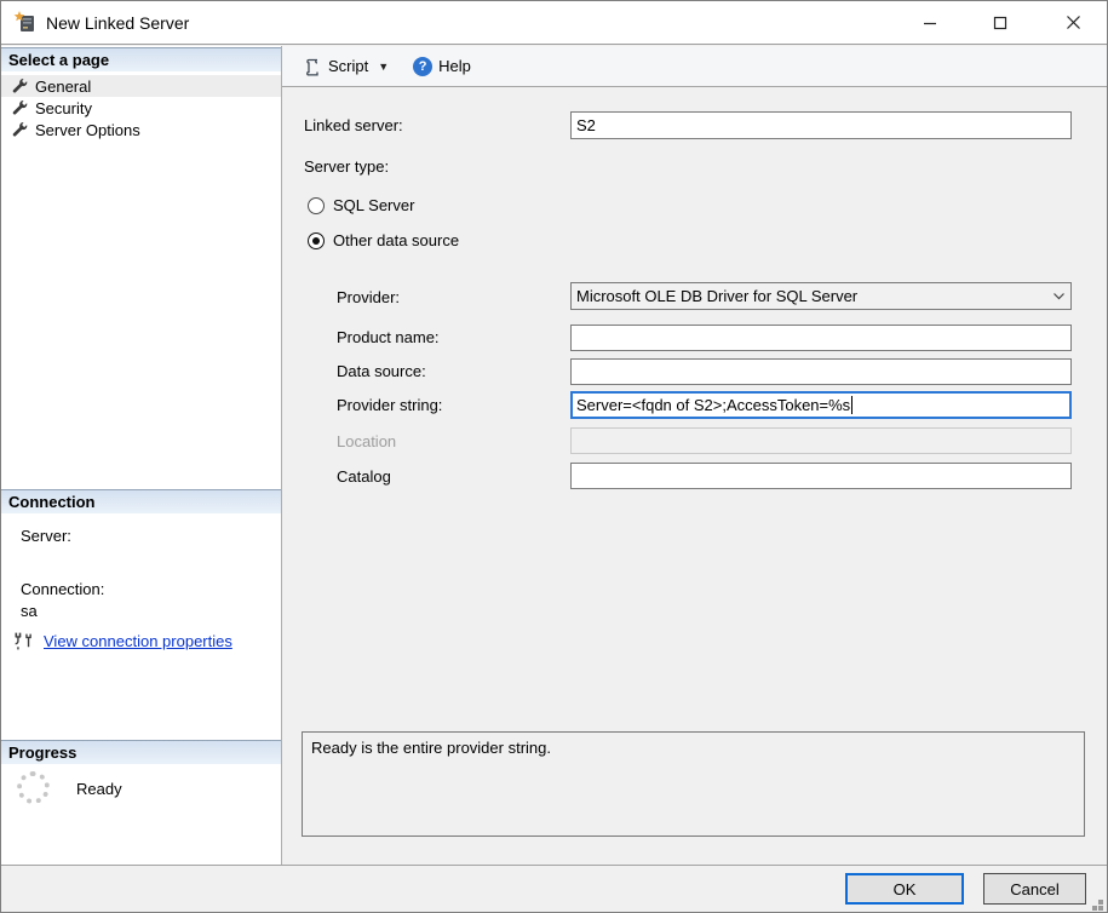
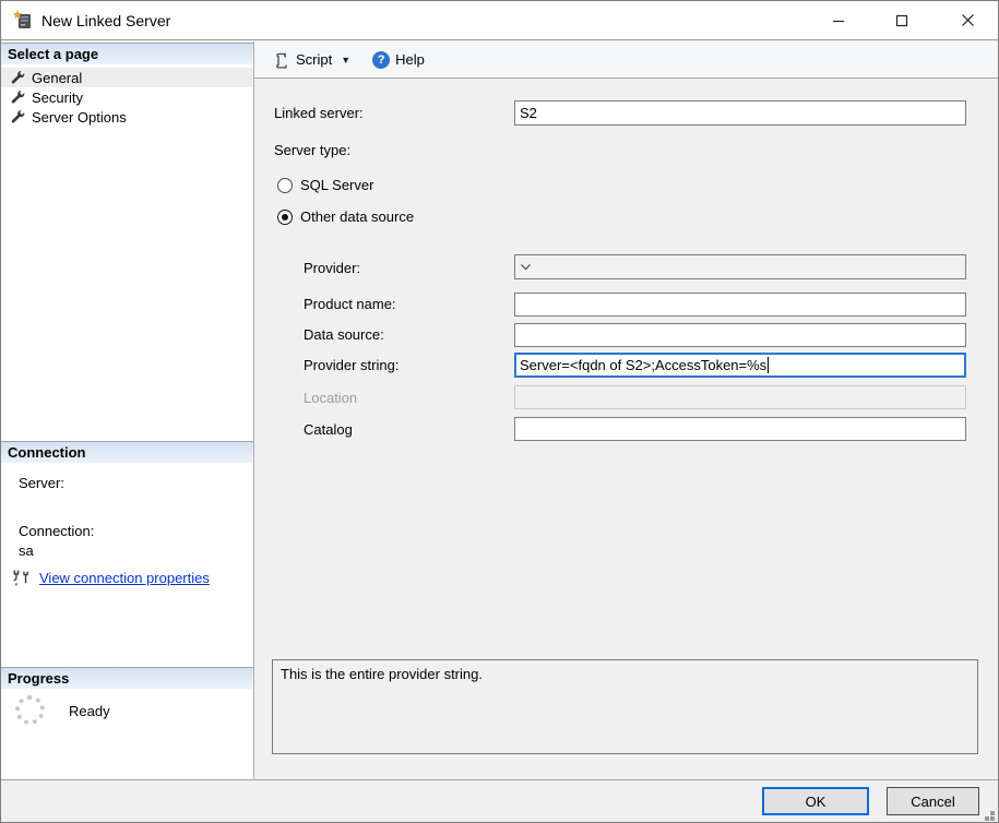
  New Linked Server
  Select a page
  General
  Security
  Server Options
  Connection
  Server:
  Connection:
  sa
  View connection properties
  Progress
  Ready
  Script
  ▼
  ?
  Help
  Linked server:
  S2
  Server type:
  SQL Server
  Other data source
  Provider:
- Microsoft OLE DB Driver for SQL Server
  Product name:
  Data source:
  Provider string:
  Server=<fqdn of S2>;AccessToken=%s
  Location
  Catalog
- Ready is the entire provider string.
+ This is the entire provider string.
  OK
  Cancel
